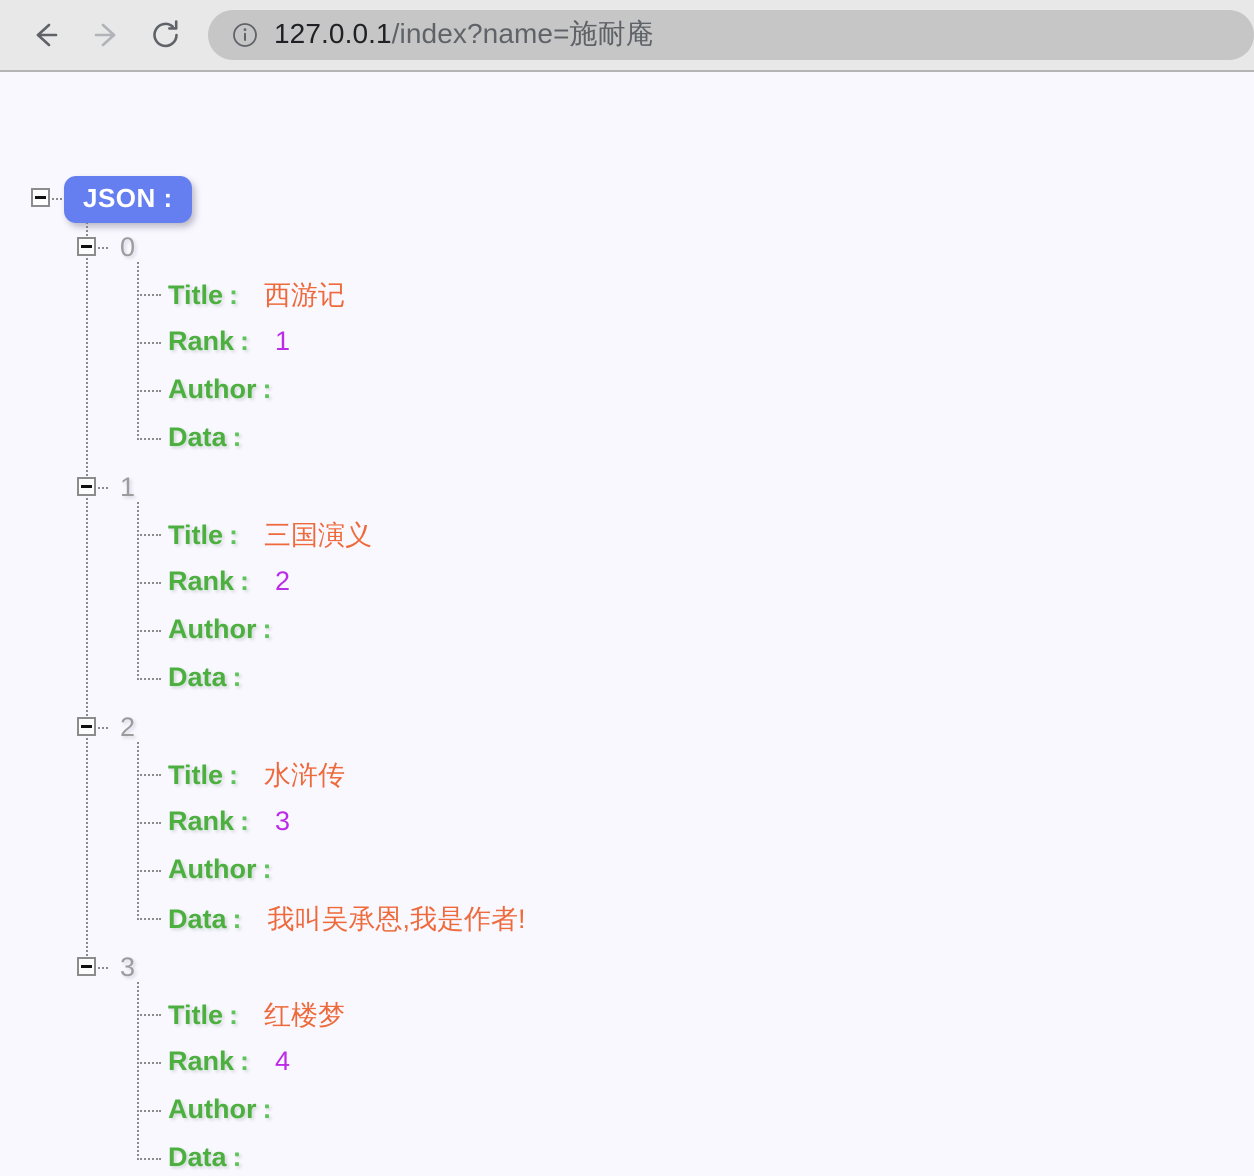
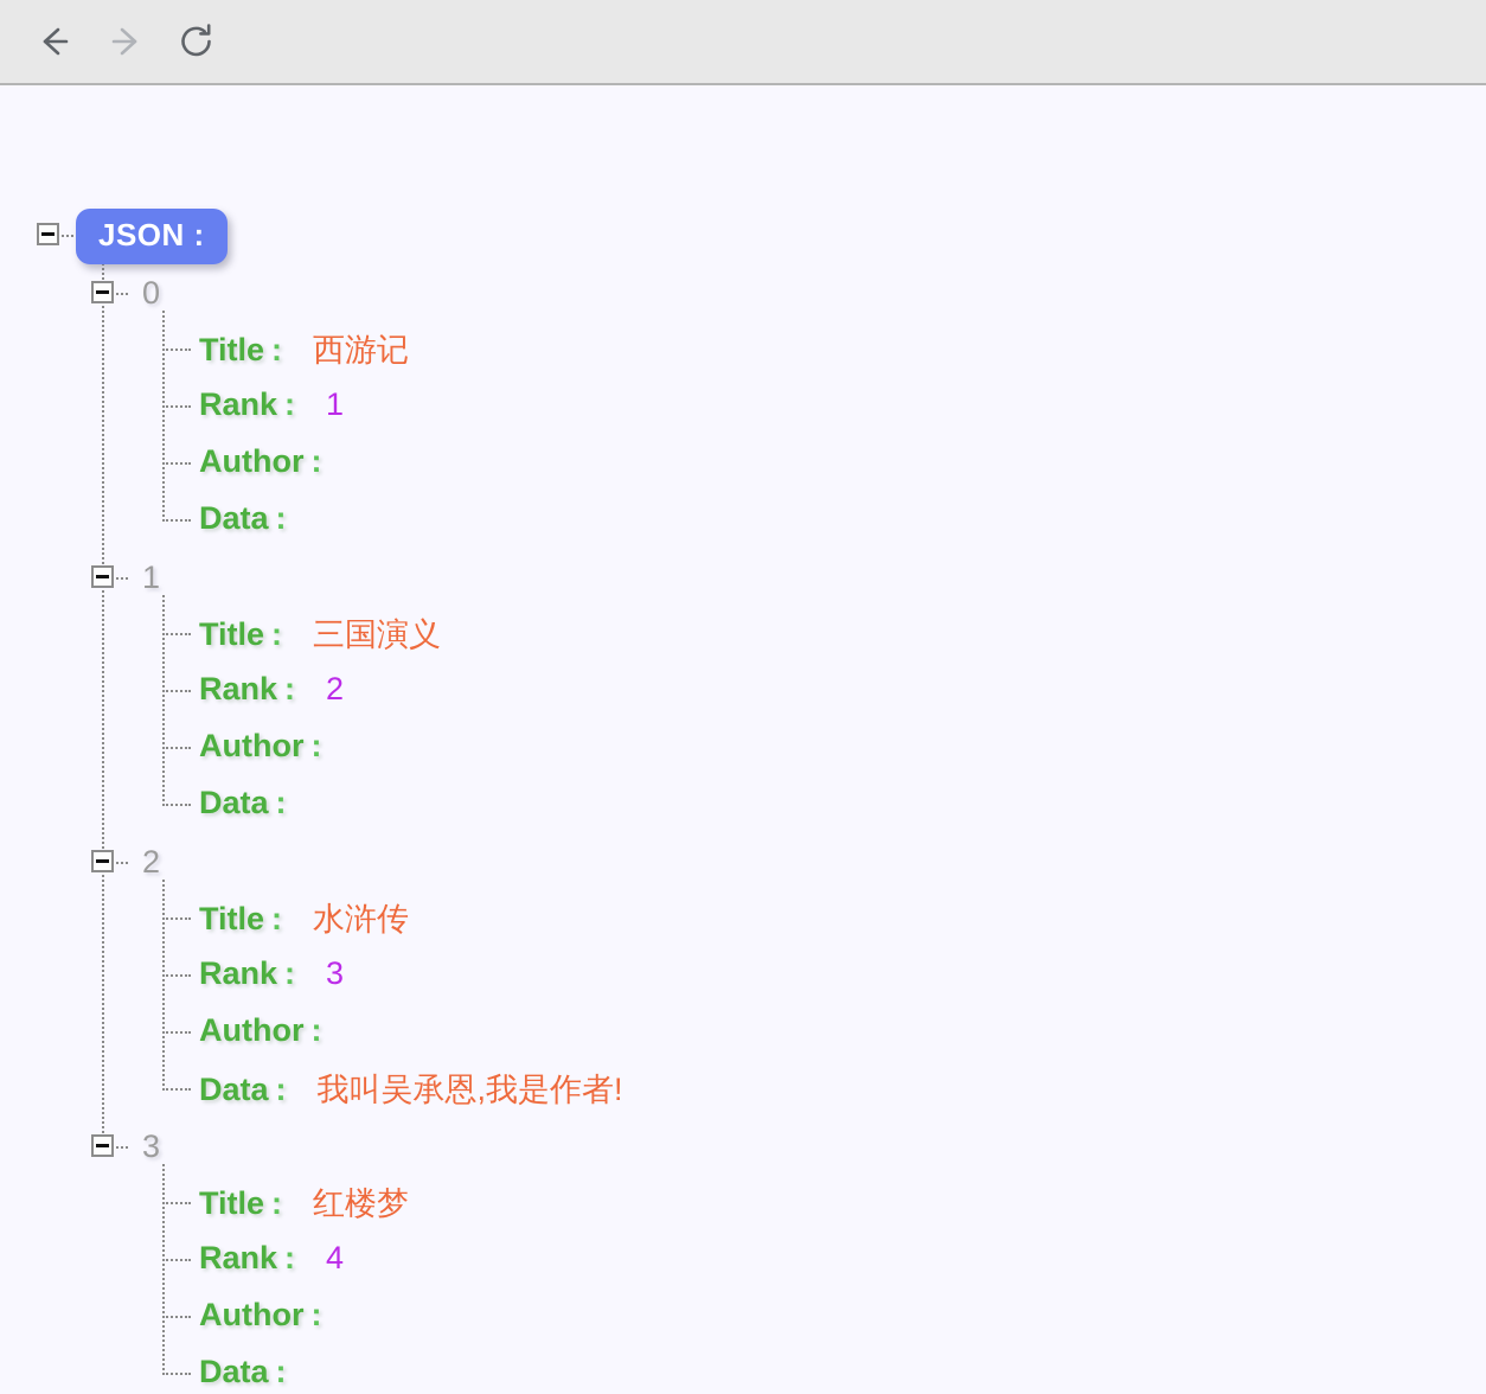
- 127.0.0.1/index?name=施耐庵
  JSON :
  0
  Title : 西游记
  Rank : 1
  Author :
  Data :
  1
  Title : 三国演义
  Rank : 2
  Author :
  Data :
  2
  Title : 水浒传
  Rank : 3
  Author :
  Data : 我叫吴承恩,我是作者!
  3
  Title : 红楼梦
  Rank : 4
  Author :
  Data :
